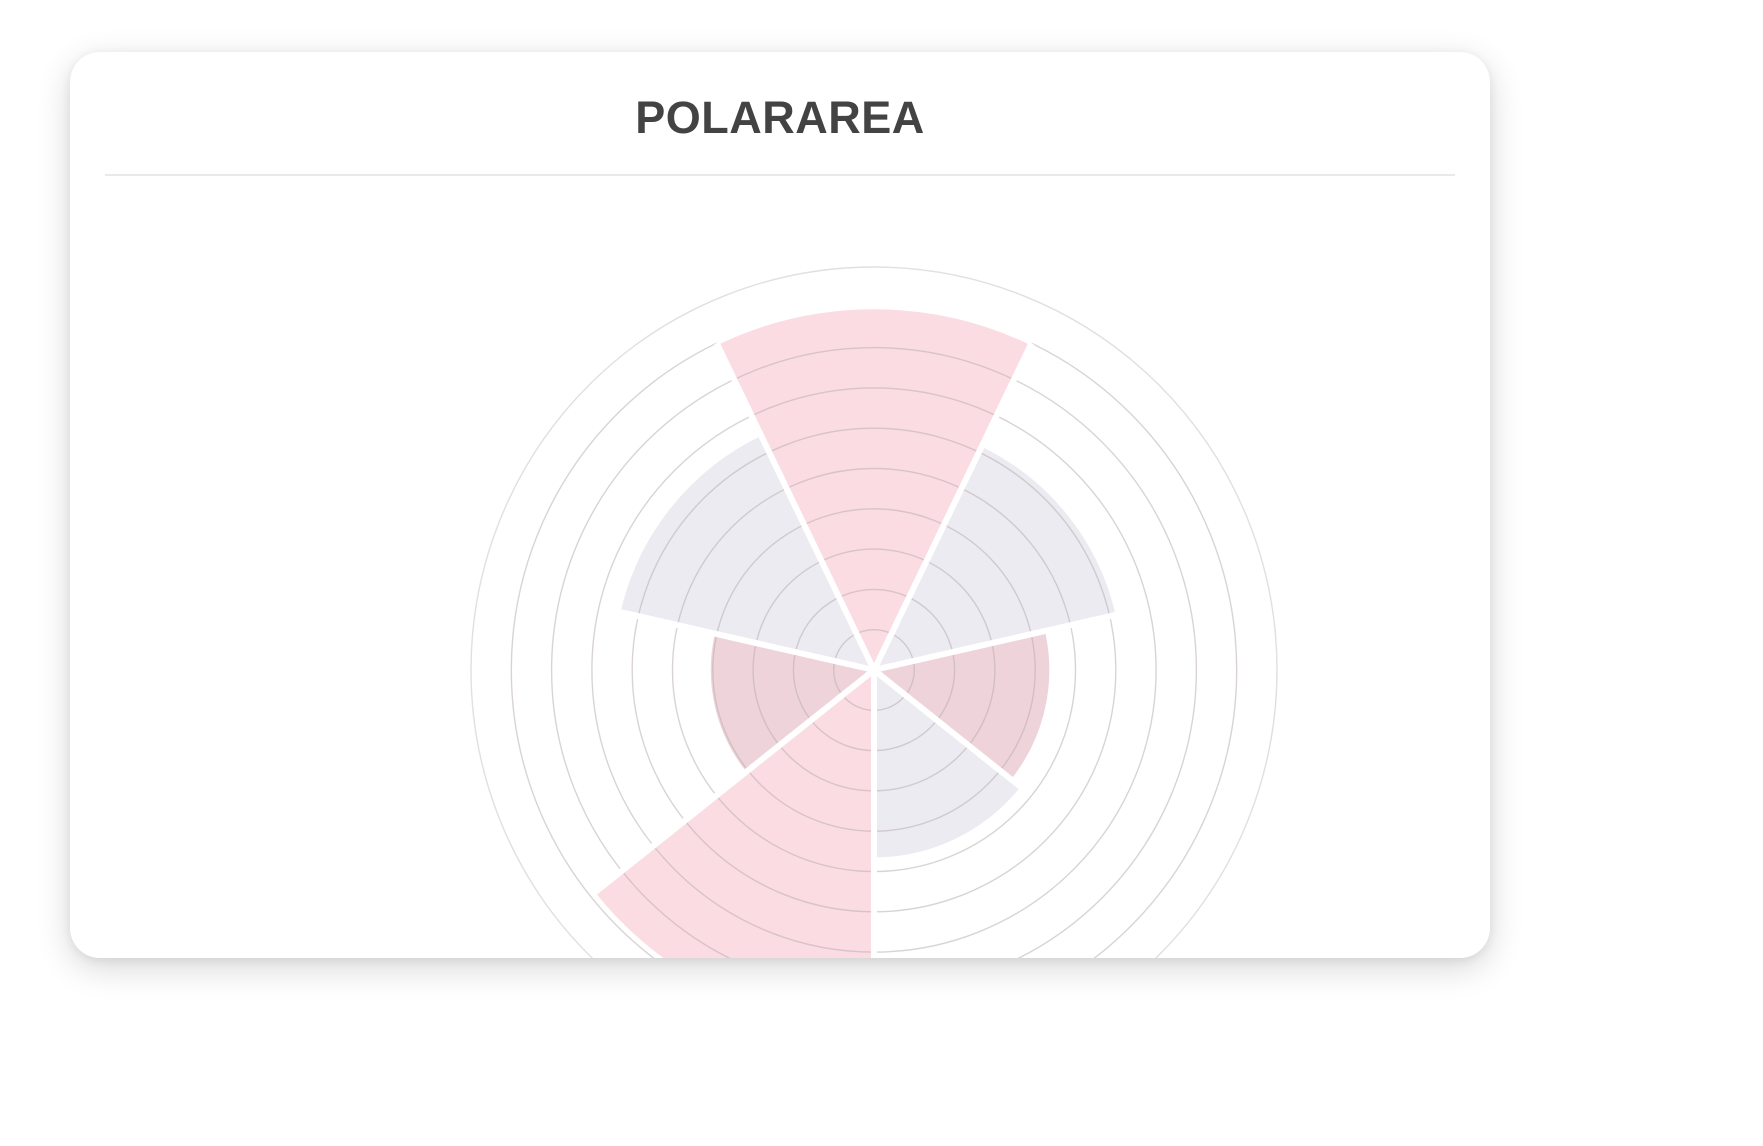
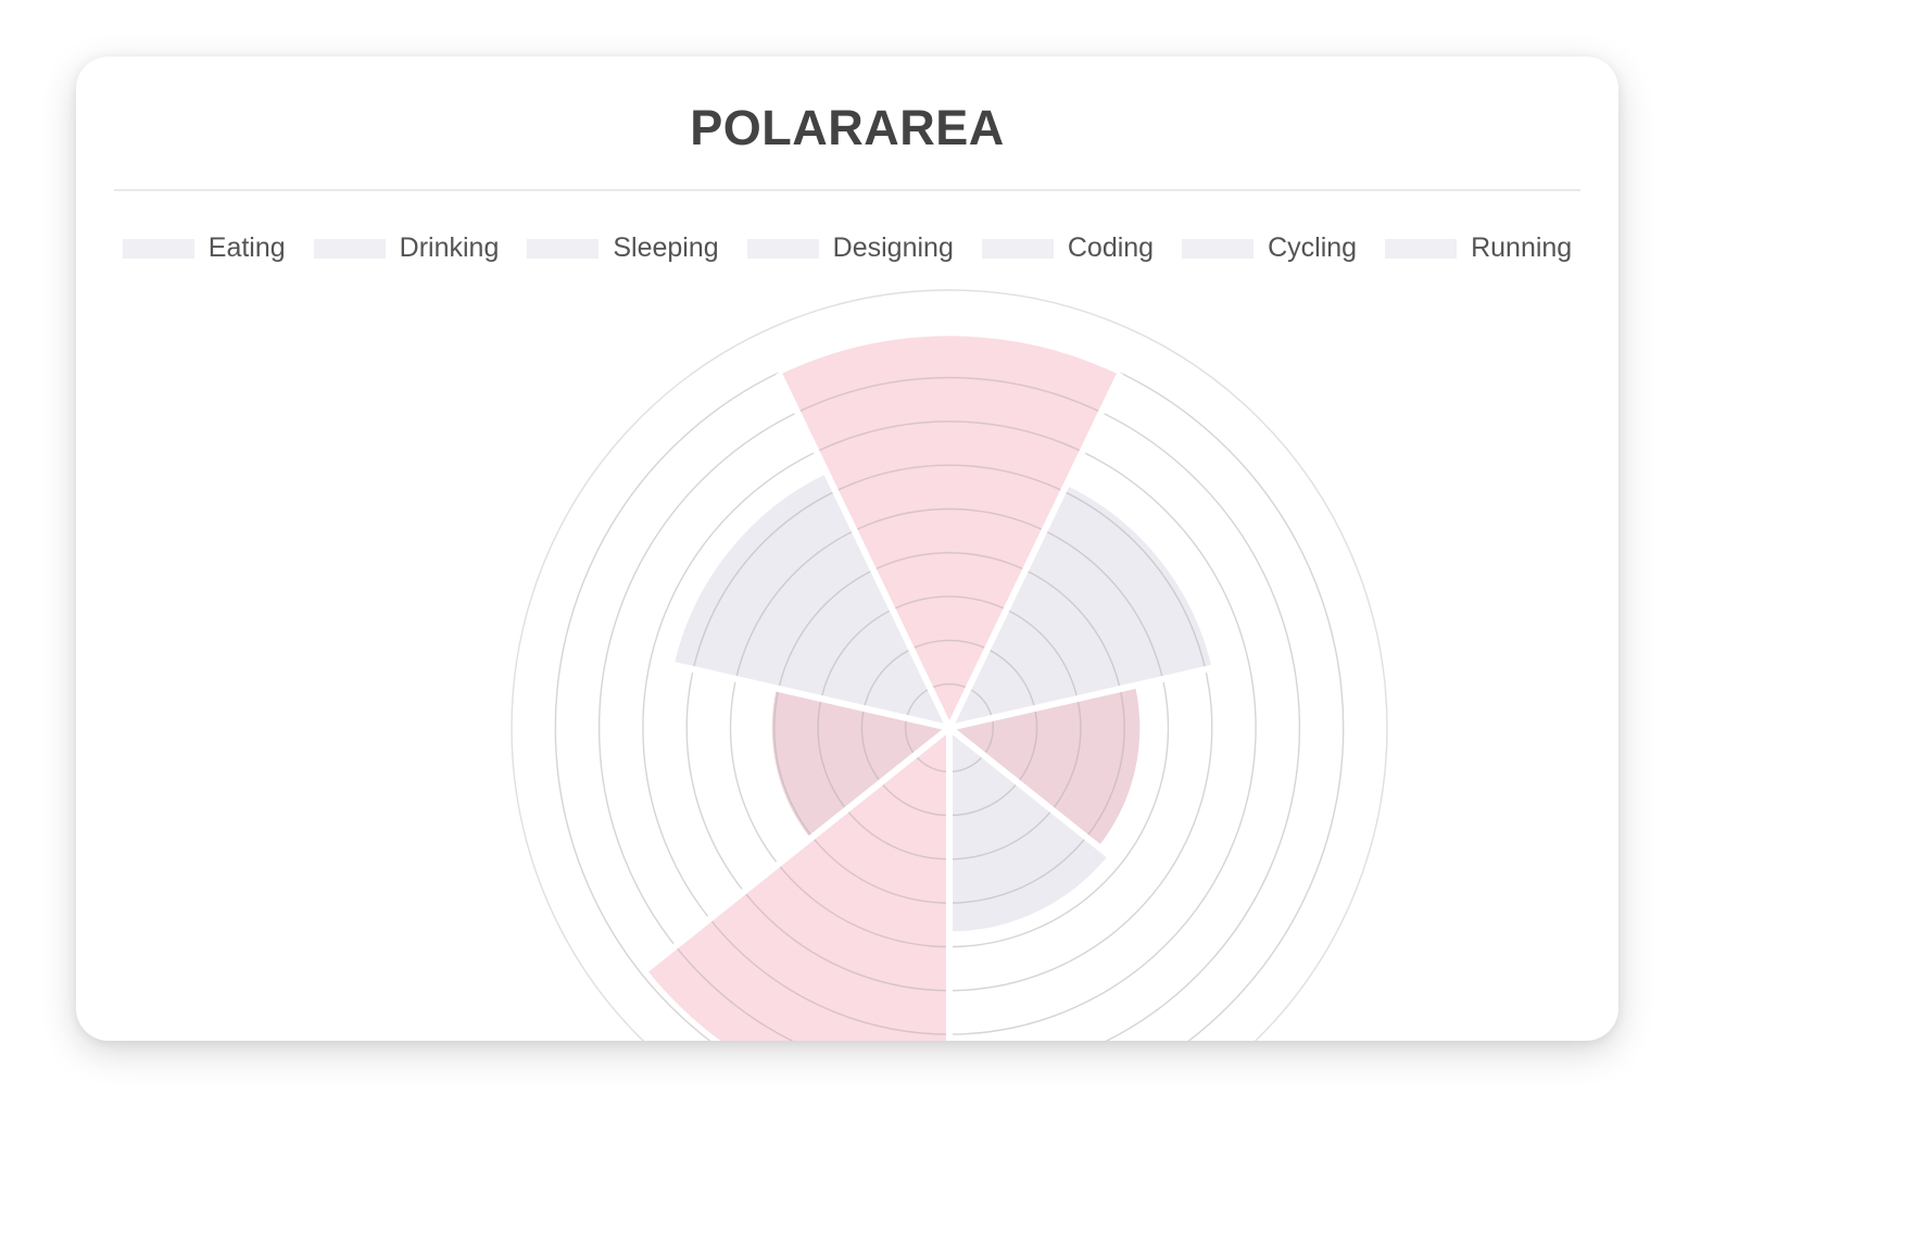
  POLARAREA
+ Eating
+ Drinking
+ Sleeping
+ Designing
+ Coding
+ Cycling
+ Running
